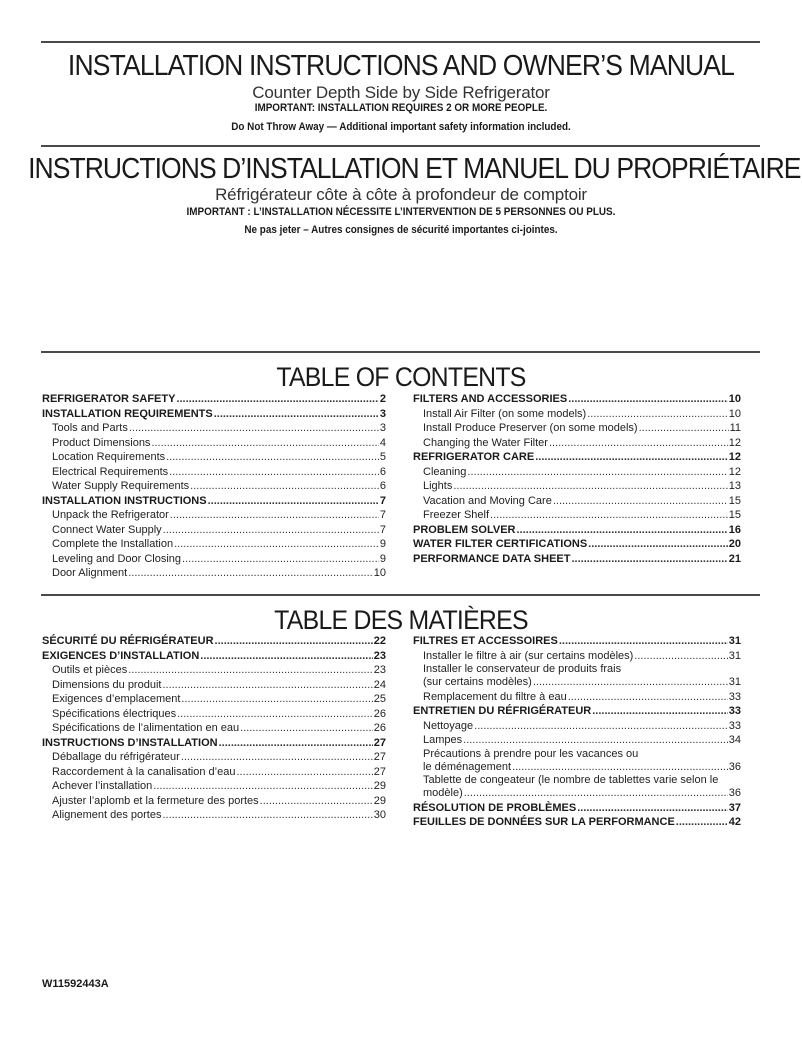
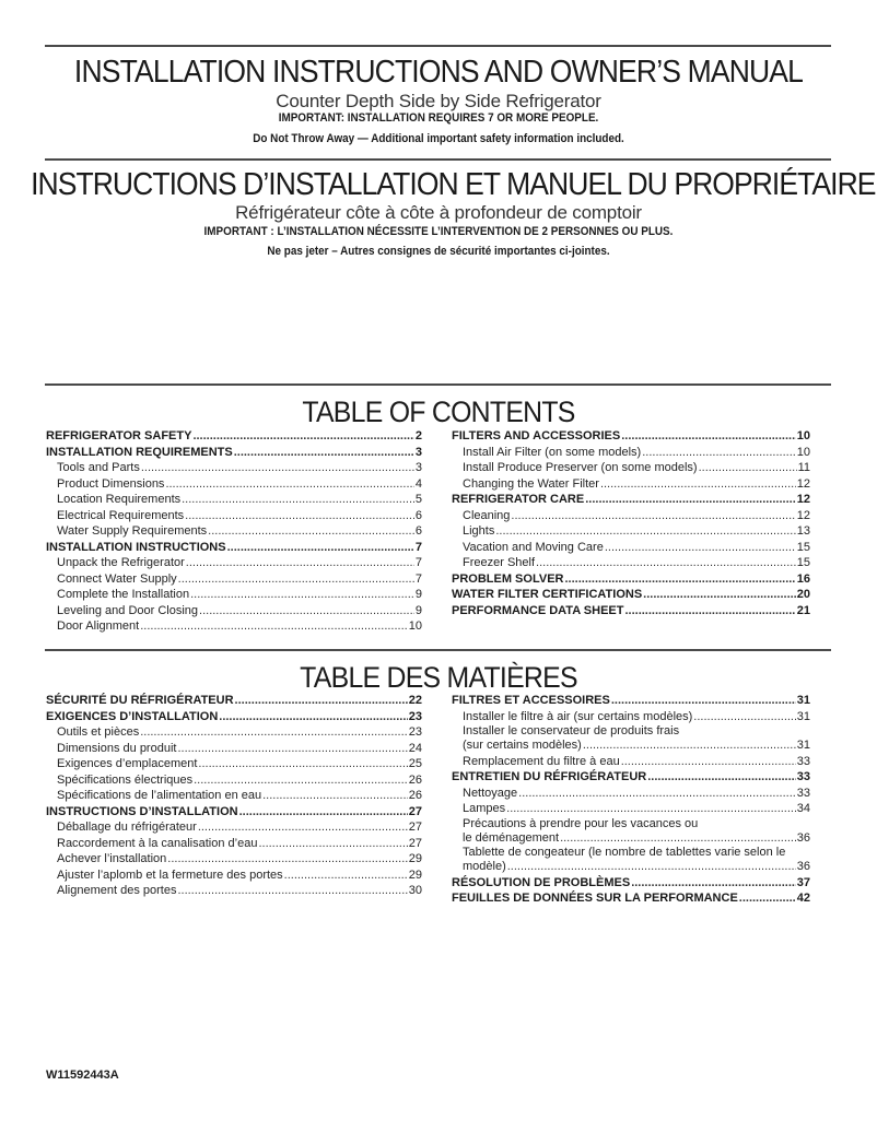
  INSTALLATION INSTRUCTIONS AND OWNER’S MANUAL
  Counter Depth Side by Side Refrigerator
- IMPORTANT: INSTALLATION REQUIRES 2 OR MORE PEOPLE.
+ IMPORTANT: INSTALLATION REQUIRES 7 OR MORE PEOPLE.
  Do Not Throw Away — Additional important safety information included.
  INSTRUCTIONS D’INSTALLATION ET MANUEL DU PROPRIÉTAIRE
  Réfrigérateur côte à côte à profondeur de comptoir
- IMPORTANT : L’INSTALLATION NÉCESSITE L’INTERVENTION DE 5 PERSONNES OU PLUS.
+ IMPORTANT : L’INSTALLATION NÉCESSITE L’INTERVENTION DE 2 PERSONNES OU PLUS.
  Ne pas jeter – Autres consignes de sécurité importantes ci-jointes.
  TABLE OF CONTENTS
  REFRIGERATOR SAFETY
  2
  INSTALLATION REQUIREMENTS
  3
  Tools and Parts
  3
  Product Dimensions
  4
  Location Requirements
  5
  Electrical Requirements
  6
  Water Supply Requirements
  6
  INSTALLATION INSTRUCTIONS
  7
  Unpack the Refrigerator
  7
  Connect Water Supply
  7
  Complete the Installation
  9
  Leveling and Door Closing
  9
  Door Alignment
  10
  FILTERS AND ACCESSORIES
  10
  Install Air Filter (on some models)
  10
  Install Produce Preserver (on some models)
  11
  Changing the Water Filter
  12
  REFRIGERATOR CARE
  12
  Cleaning
  12
  Lights
  13
  Vacation and Moving Care
  15
  Freezer Shelf
  15
  PROBLEM SOLVER
  16
  WATER FILTER CERTIFICATIONS
  20
  PERFORMANCE DATA SHEET
  21
  TABLE DES MATIÈRES
  SÉCURITÉ DU RÉFRIGÉRATEUR
  22
  EXIGENCES D’INSTALLATION
  23
  Outils et pièces
  23
  Dimensions du produit
  24
  Exigences d’emplacement
  25
  Spécifications électriques
  26
  Spécifications de l’alimentation en eau
  26
  INSTRUCTIONS D’INSTALLATION
  27
  Déballage du réfrigérateur
  27
  Raccordement à la canalisation d’eau
  27
  Achever l’installation
  29
  Ajuster l’aplomb et la fermeture des portes
  29
  Alignement des portes
  30
  FILTRES ET ACCESSOIRES
  31
  Installer le filtre à air (sur certains modèles)
  31
  Installer le conservateur de produits frais
  (sur certains modèles)
  31
  Remplacement du filtre à eau
  33
  ENTRETIEN DU RÉFRIGÉRATEUR
  33
  Nettoyage
  33
  Lampes
  34
  Précautions à prendre pour les vacances ou
  le déménagement
  36
  Tablette de congeateur (le nombre de tablettes varie selon le
  modèle)
  36
  RÉSOLUTION DE PROBLÈMES
  37
  FEUILLES DE DONNÉES SUR LA PERFORMANCE
  42
  W11592443A
